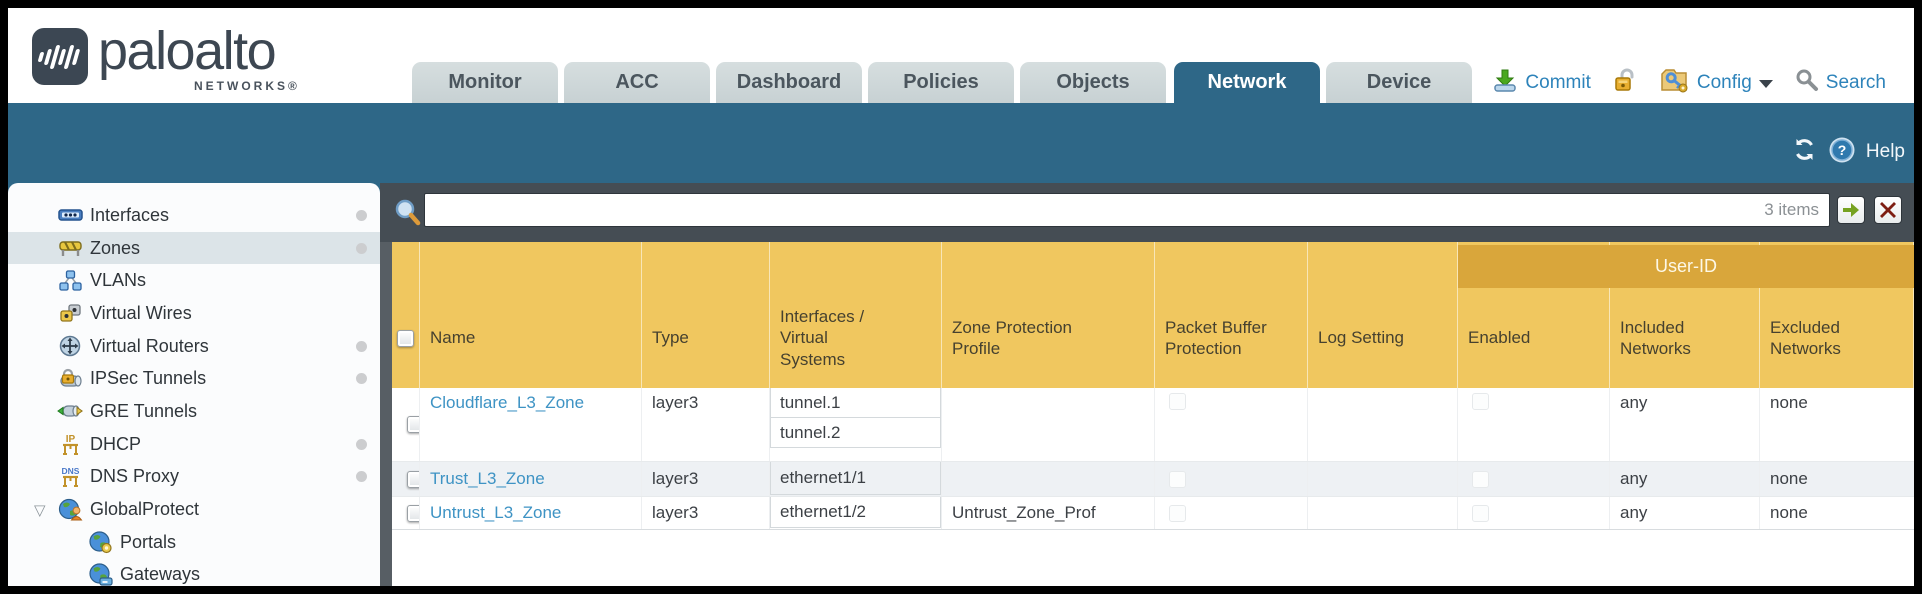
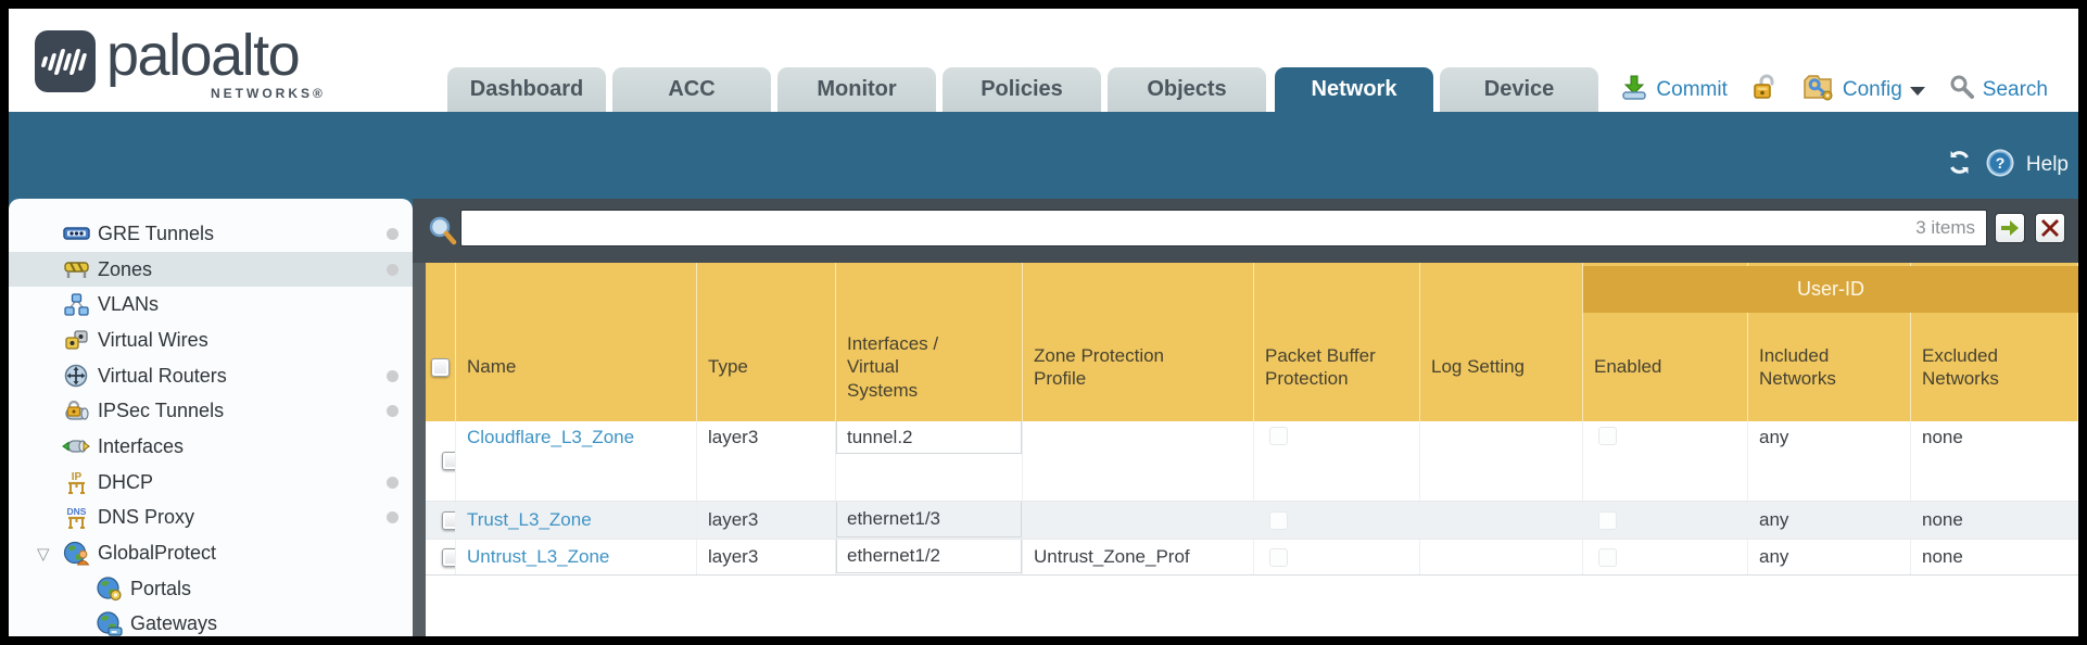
  paloalto
  NETWORKS®
- Monitor
+ Dashboard
  ACC
- Dashboard
+ Monitor
  Policies
  Objects
  Network
  Device
  Commit
  Config
  Search
  ?
  Help
- Interfaces
+ GRE Tunnels
  Zones
  VLANs
  Virtual Wires
  Virtual Routers
  IPSec Tunnels
- GRE Tunnels
+ Interfaces
  IP
  DHCP
  DNS
  DNS Proxy
  ▽
  GlobalProtect
  Portals
  Gateways
  3 items
  Name
  Type
  Interfaces /
  Virtual
  Systems
  Zone Protection
  Profile
  Packet Buffer
  Protection
  Log Setting
  Enabled
  Included
  Networks
  Excluded
  Networks
  User-ID
  Cloudflare_L3_Zone
  layer3
- tunnel.1
  tunnel.2
  any
  none
  Trust_L3_Zone
  layer3
- ethernet1/1
+ ethernet1/3
  any
  none
  Untrust_L3_Zone
  layer3
  ethernet1/2
  Untrust_Zone_Prof
  any
  none
